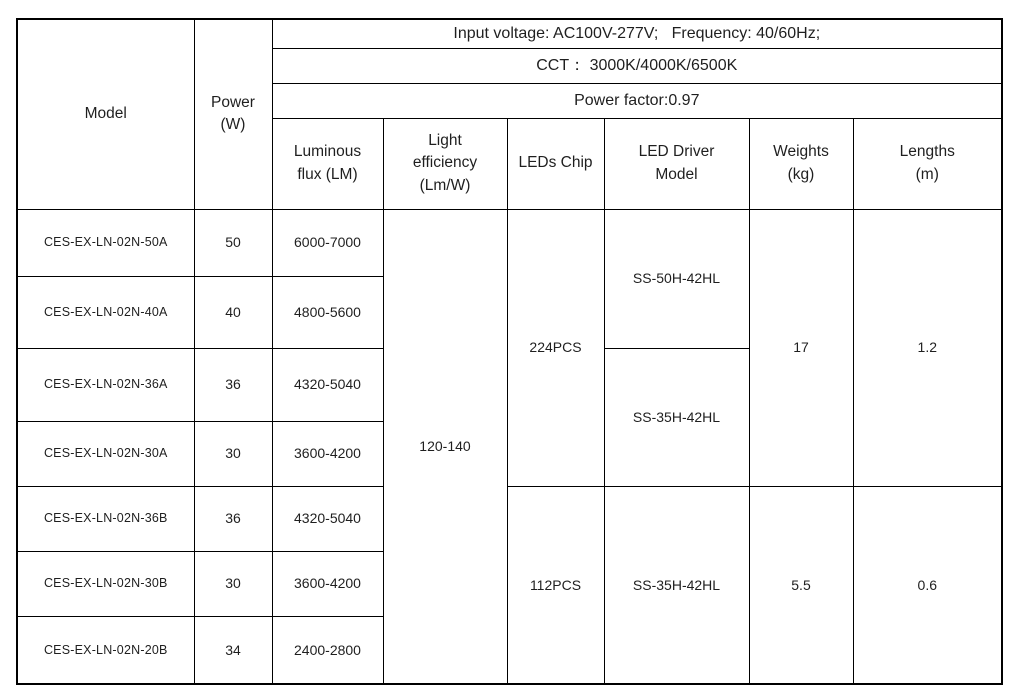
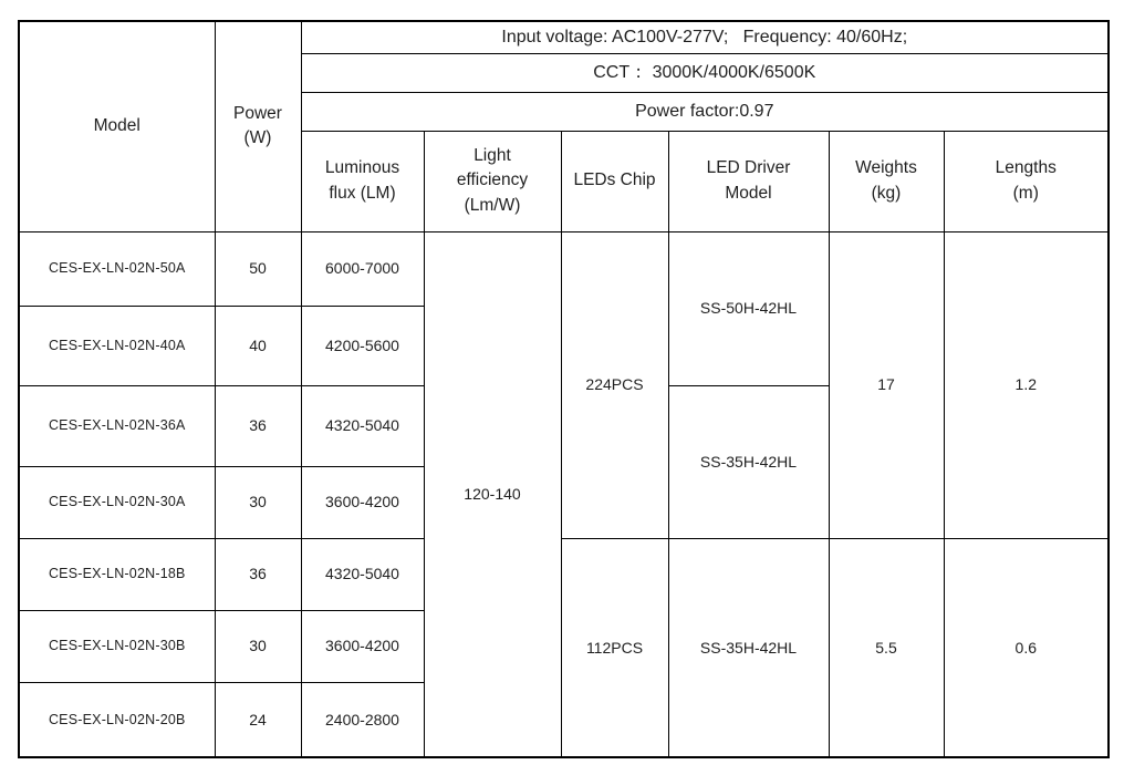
  Model	Power(W)	Input voltage: AC100V-277V; Frequency: 40/60Hz;
  CCT： 3000K/4000K/6500K
  Power factor:0.97
  Luminousflux (LM)	Lightefficiency(Lm/W)	LEDs Chip	LED DriverModel	Weights(kg)	Lengths(m)
  CES-EX-LN-02N-50A	50	6000-7000	120-140	224PCS	SS-50H-42HL	17	1.2
- CES-EX-LN-02N-40A	40	4800-5600
+ CES-EX-LN-02N-40A	40	4200-5600
  CES-EX-LN-02N-36A	36	4320-5040	SS-35H-42HL
  CES-EX-LN-02N-30A	30	3600-4200
- CES-EX-LN-02N-36B	36	4320-5040	112PCS	SS-35H-42HL	5.5	0.6
+ CES-EX-LN-02N-18B	36	4320-5040	112PCS	SS-35H-42HL	5.5	0.6
  CES-EX-LN-02N-30B	30	3600-4200
- CES-EX-LN-02N-20B	34	2400-2800
+ CES-EX-LN-02N-20B	24	2400-2800
